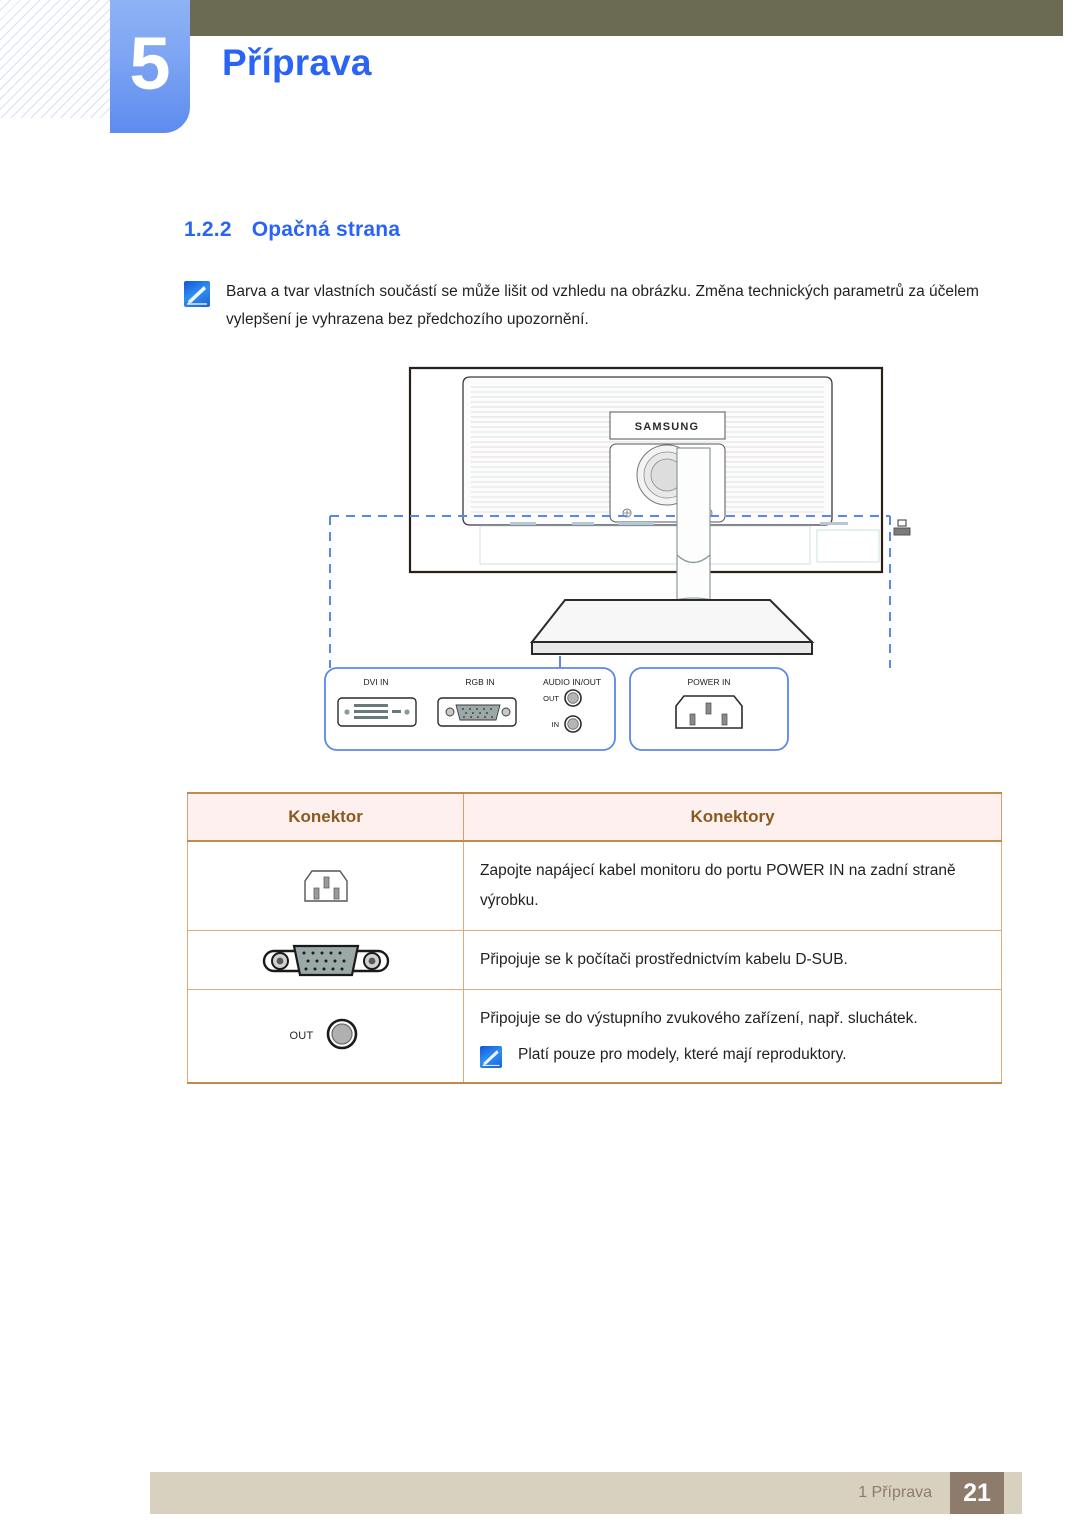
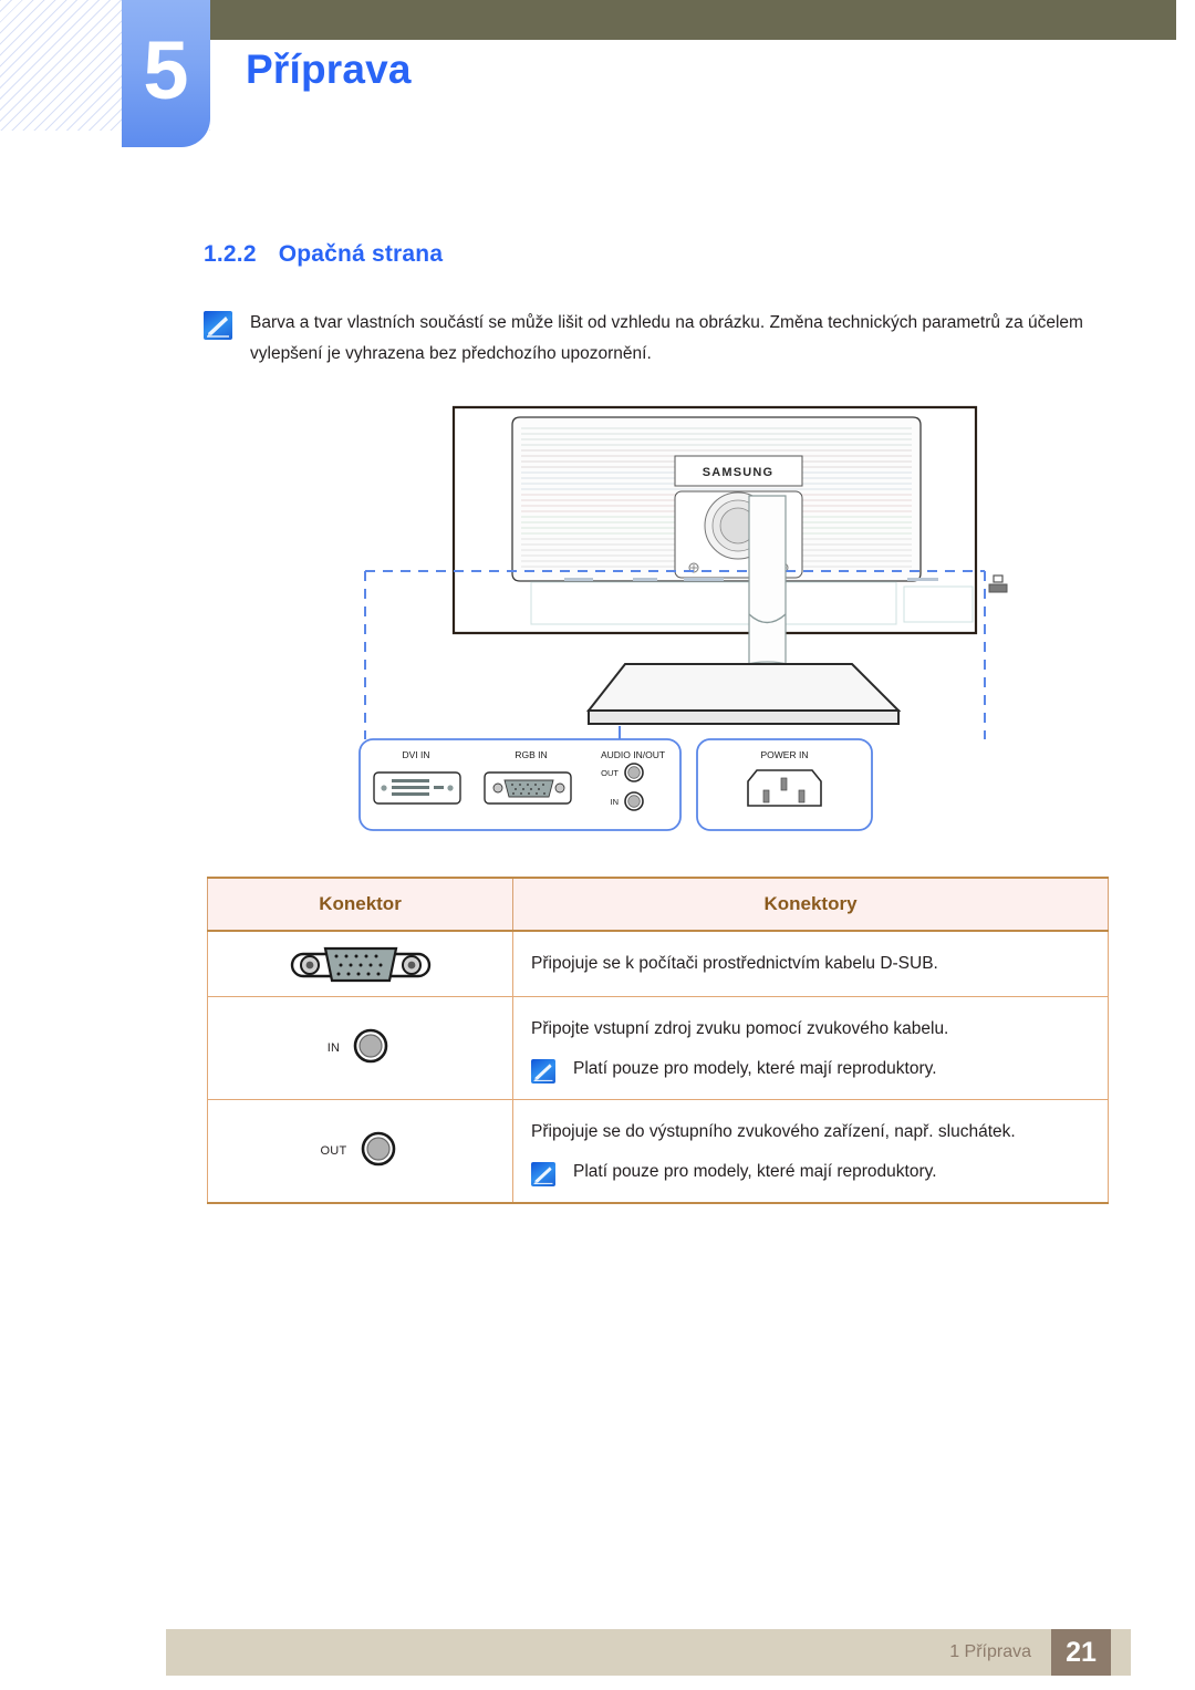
  5
  Příprava
  1.2.2 Opačná strana
  Barva a tvar vlastních součástí se může lišit od vzhledu na obrázku. Změna technických parametrů za účelem vylepšení je vyhrazena bez předchozího upozornění.
  SAMSUNG
  DVI IN
  RGB IN
  AUDIO IN/OUT
  OUT
  IN
  POWER IN
  Konektor	Konektory
- 	Zapojte napájecí kabel monitoru do portu POWER IN na zadní straně výrobku.
  	Připojuje se k počítači prostřednictvím kabelu D-SUB.
+ IN	Připojte vstupní zdroj zvuku pomocí zvukového kabelu. Platí pouze pro modely, které mají reproduktory.
  OUT	Připojuje se do výstupního zvukového zařízení, např. sluchátek. Platí pouze pro modely, které mají reproduktory.
  1 Příprava
  21
